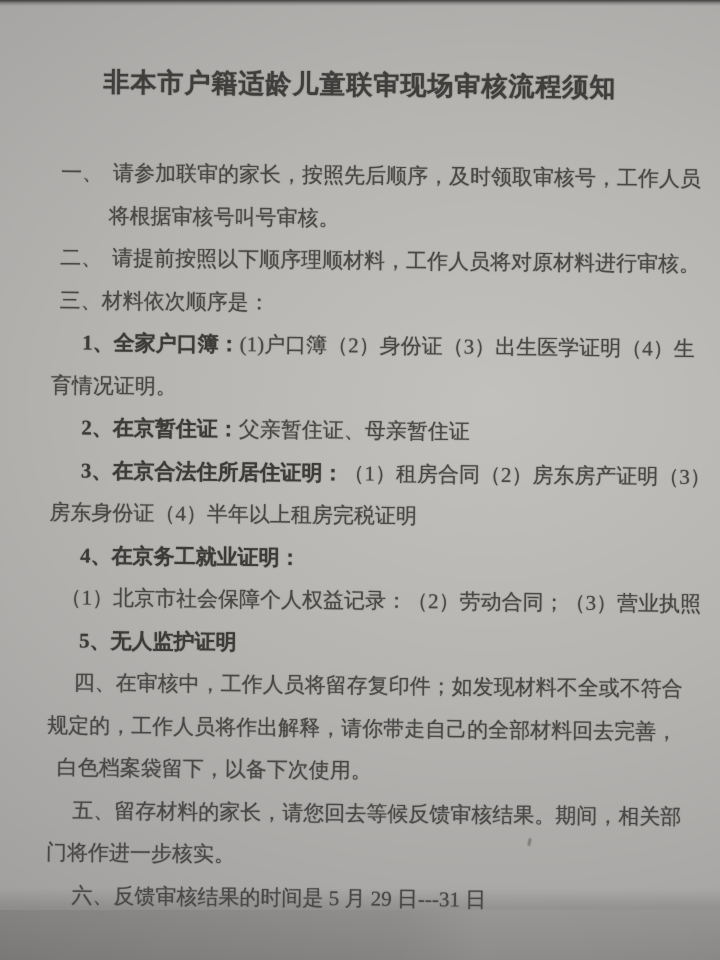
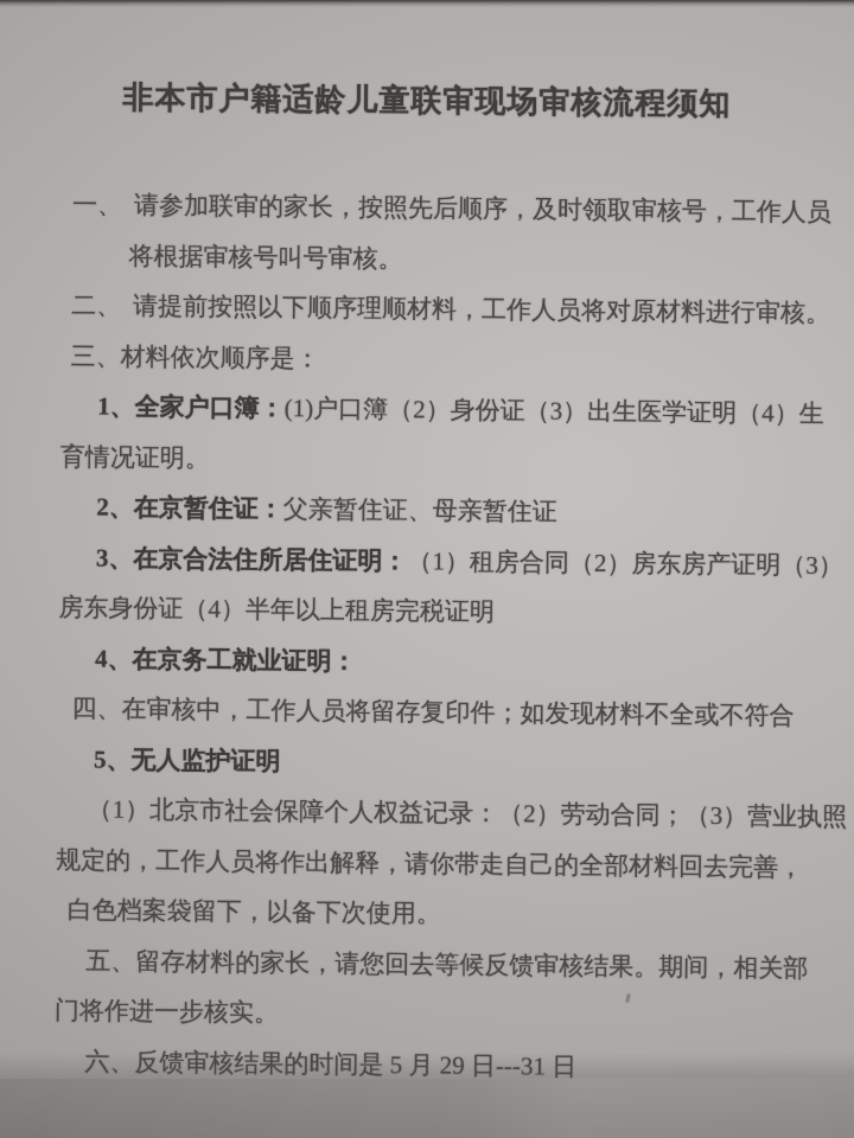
  非本市户籍适龄儿童联审现场审核流程须知
  一、 请参加联审的家长，按照先后顺序，及时领取审核号，工作人员
  将根据审核号叫号审核。
  二、 请提前按照以下顺序理顺材料，工作人员将对原材料进行审核。
  三、材料依次顺序是：
  1、全家户口簿：(1)户口簿（2）身份证（3）出生医学证明（4）生
  育情况证明。
  2、在京暂住证：父亲暂住证、母亲暂住证
  3、在京合法住所居住证明：（1）租房合同（2）房东房产证明（3）
  房东身份证（4）半年以上租房完税证明
  4、在京务工就业证明：
- （1）北京市社会保障个人权益记录：（2）劳动合同；（3）营业执照
+ 四、在审核中，工作人员将留存复印件；如发现材料不全或不符合
  5、无人监护证明
- 四、在审核中，工作人员将留存复印件；如发现材料不全或不符合
+ （1）北京市社会保障个人权益记录：（2）劳动合同；（3）营业执照
  规定的，工作人员将作出解释，请你带走自己的全部材料回去完善，
  白色档案袋留下，以备下次使用。
  五、留存材料的家长，请您回去等候反馈审核结果。期间，相关部
  门将作进一步核实。
  六、反馈审核结果的时间是 5 月 29 日---31 日
